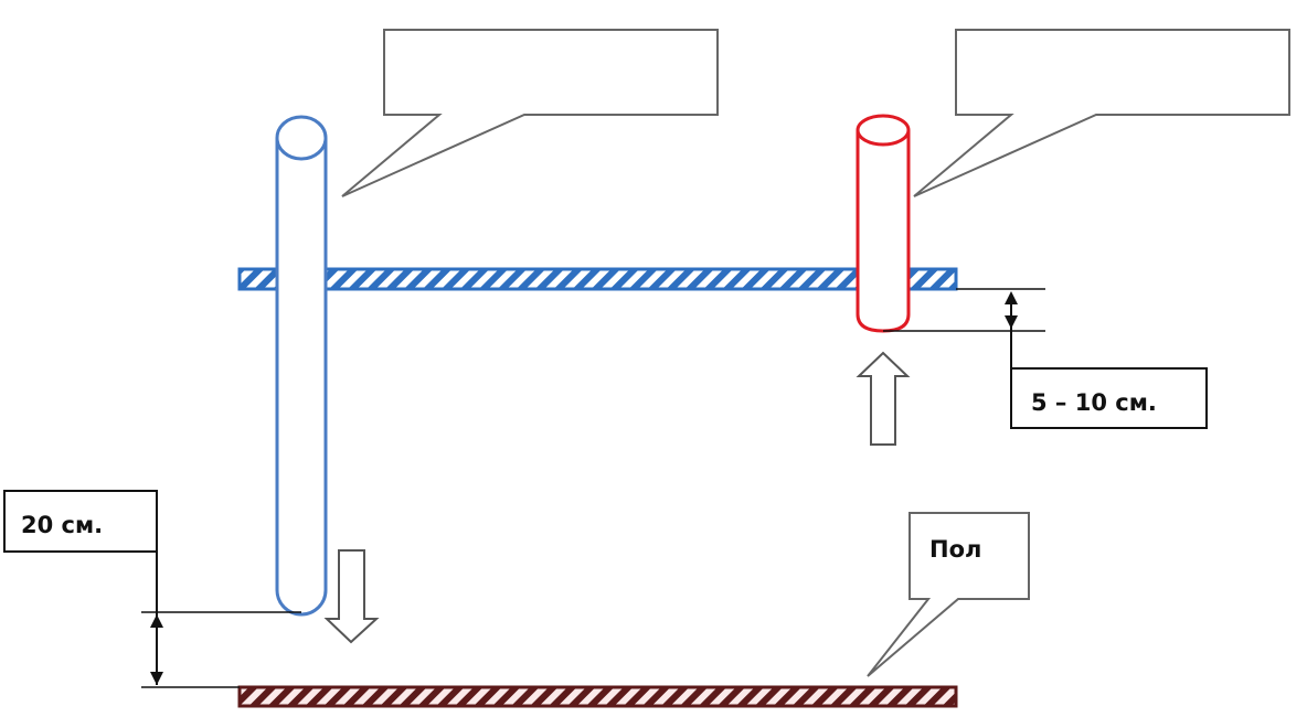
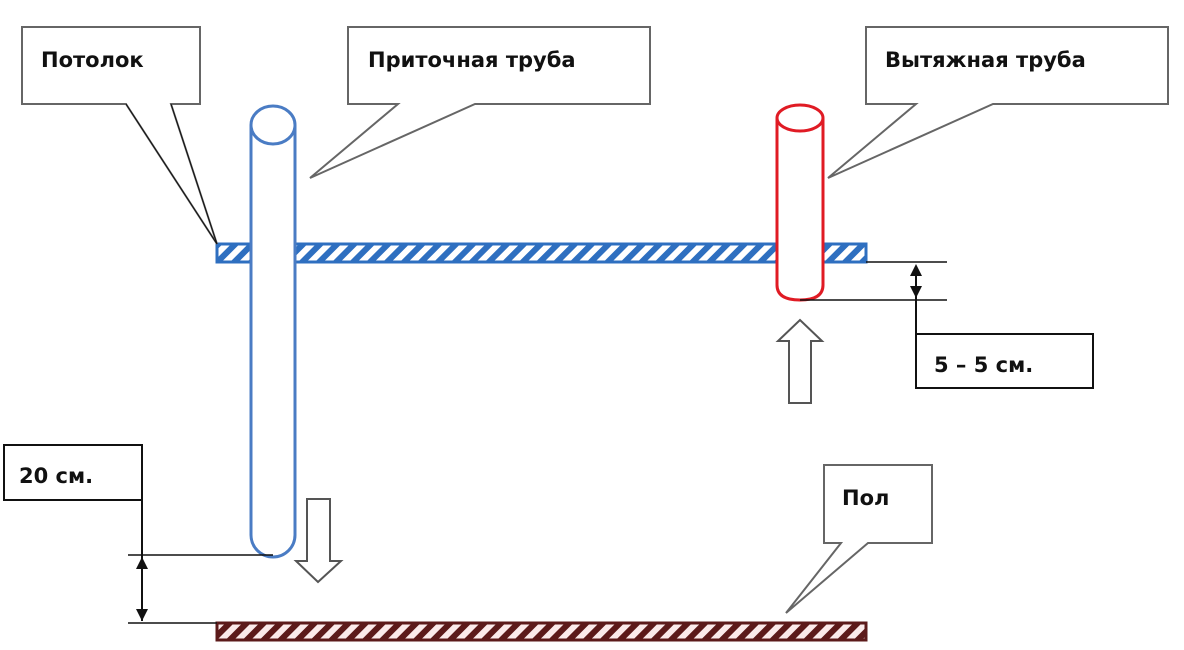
+ Потолок
+ Приточная труба
+ Вытяжная труба
  Пол
- 5 – 10 см.
+ 5 – 5 см.
  20 см.
